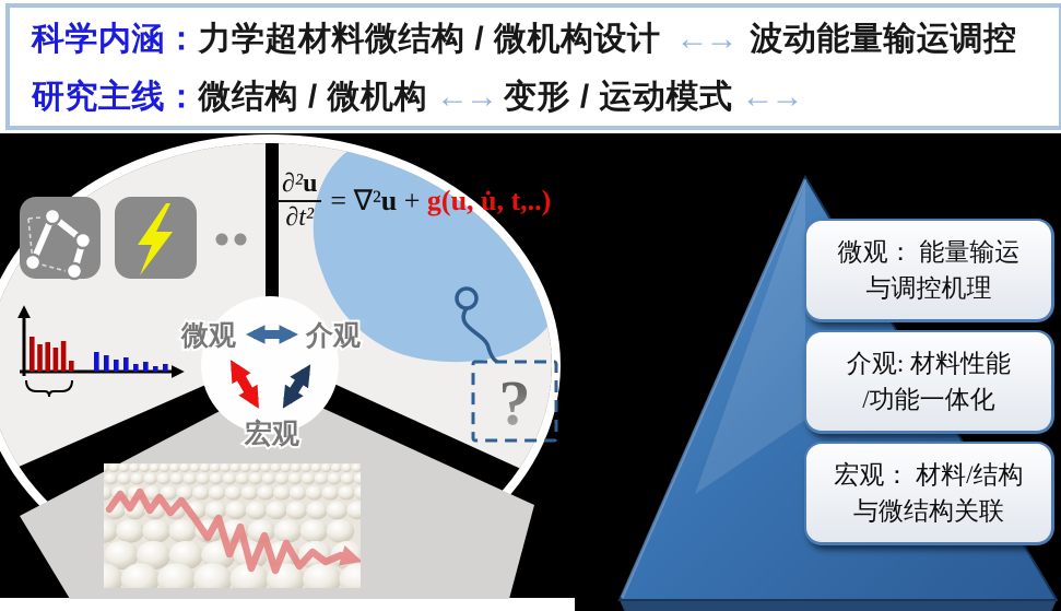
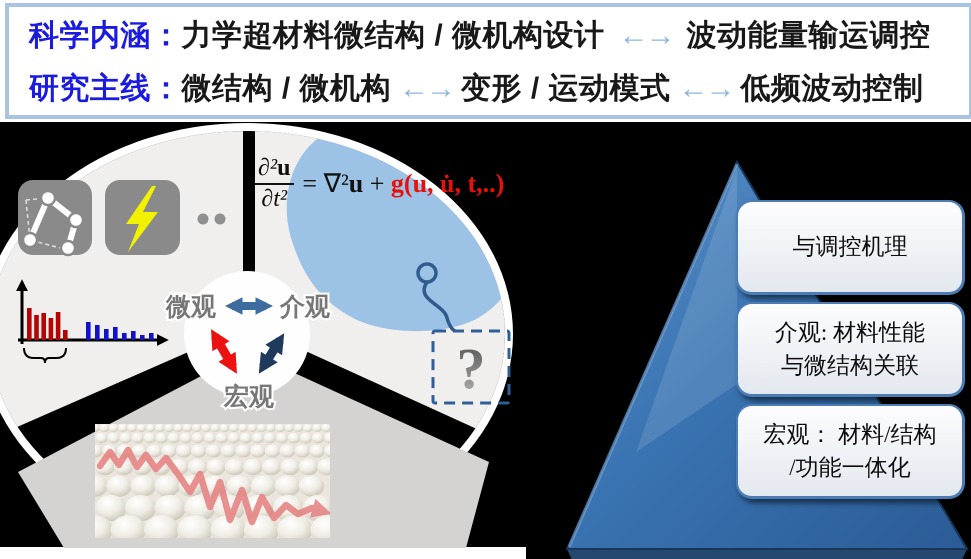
  科学内涵：
  力学超材料微结构 / 微机构设计
  ←→
  波动能量输运调控
  研究主线：
  微结构 / 微机构
  ←→
  变形 / 运动模式
  ←→
+ 低频波动控制
  微观
  介观
  宏观
  ?
  ∂²
  u
  ∂t²
  = ∇²
  u
  +
  g(u, u̇, t,..)
- 微观： 能量输运
  与调控机理
  介观: 材料性能
- /功能一体化
+ 与微结构关联
  宏观： 材料/结构
- 与微结构关联
+ /功能一体化
